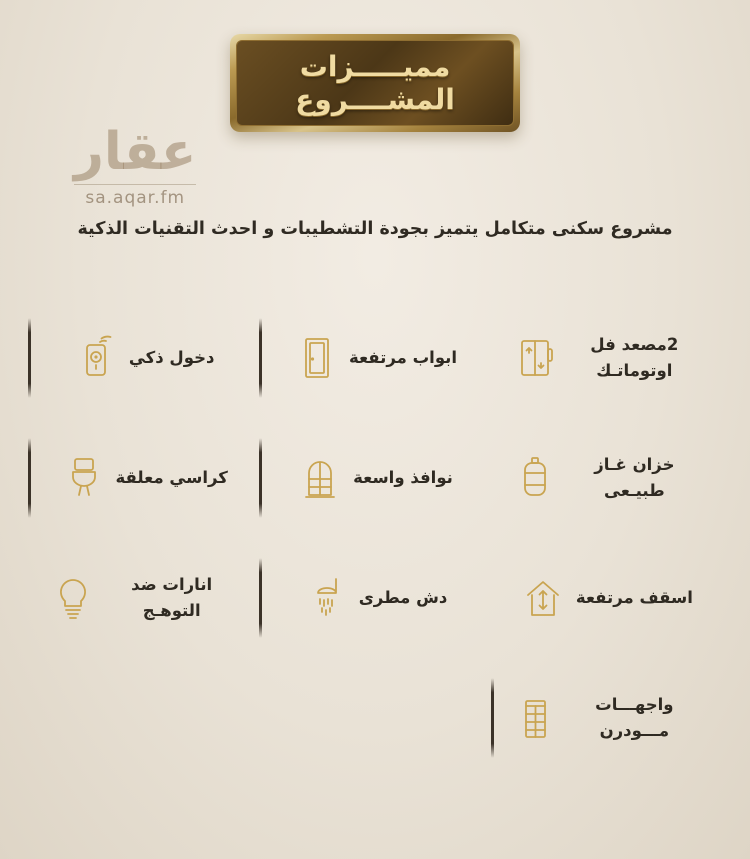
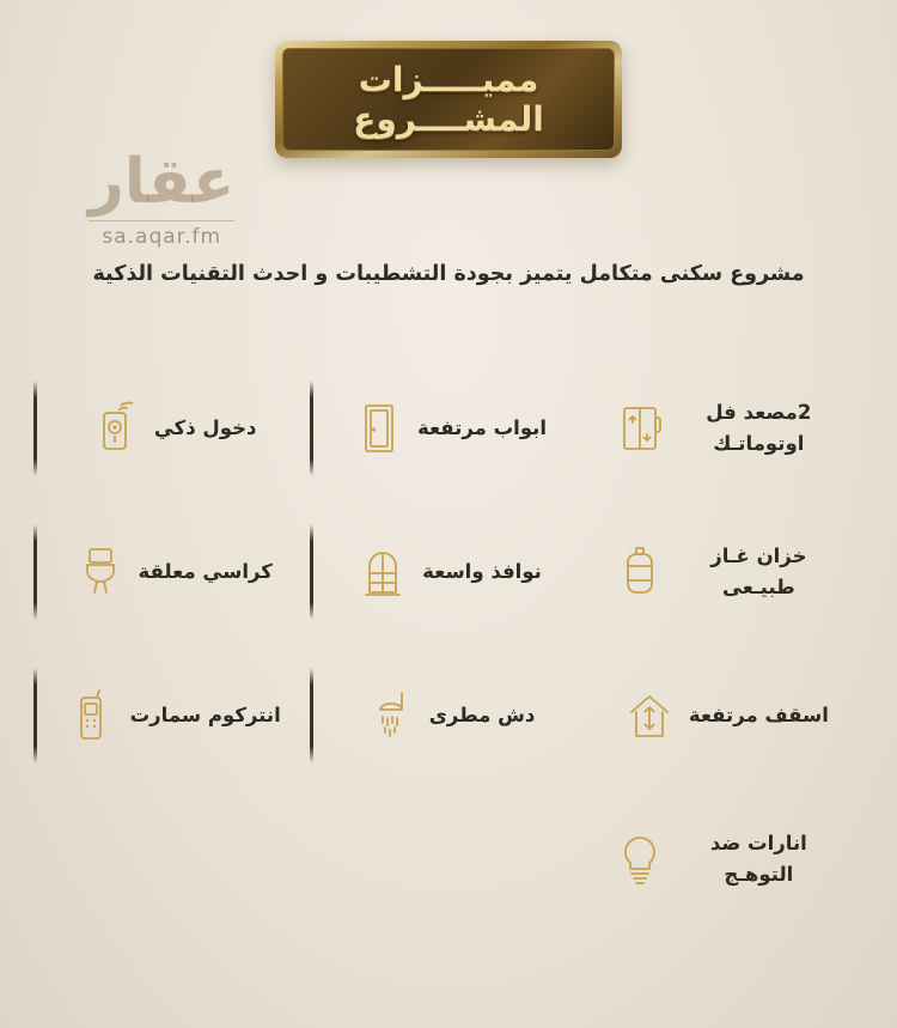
  مميـــــزات
  المشــــروع
  عقار
  sa.aqar.fm
  مشروع سكنى متكامل يتميز بجودة التشطيبات و احدث التقنيات الذكية
  2مصعد فل اوتوماتـك
  ابواب مرتفعة
  دخول ذكي
  خزان غـاز طبيـعى
  نوافذ واسعة
  كراسي معلقة
  اسقف مرتفعة
  دش مطرى
+ انتركوم سمارت
  انارات ضد التوهـج
- واجهـــات مـــودرن
